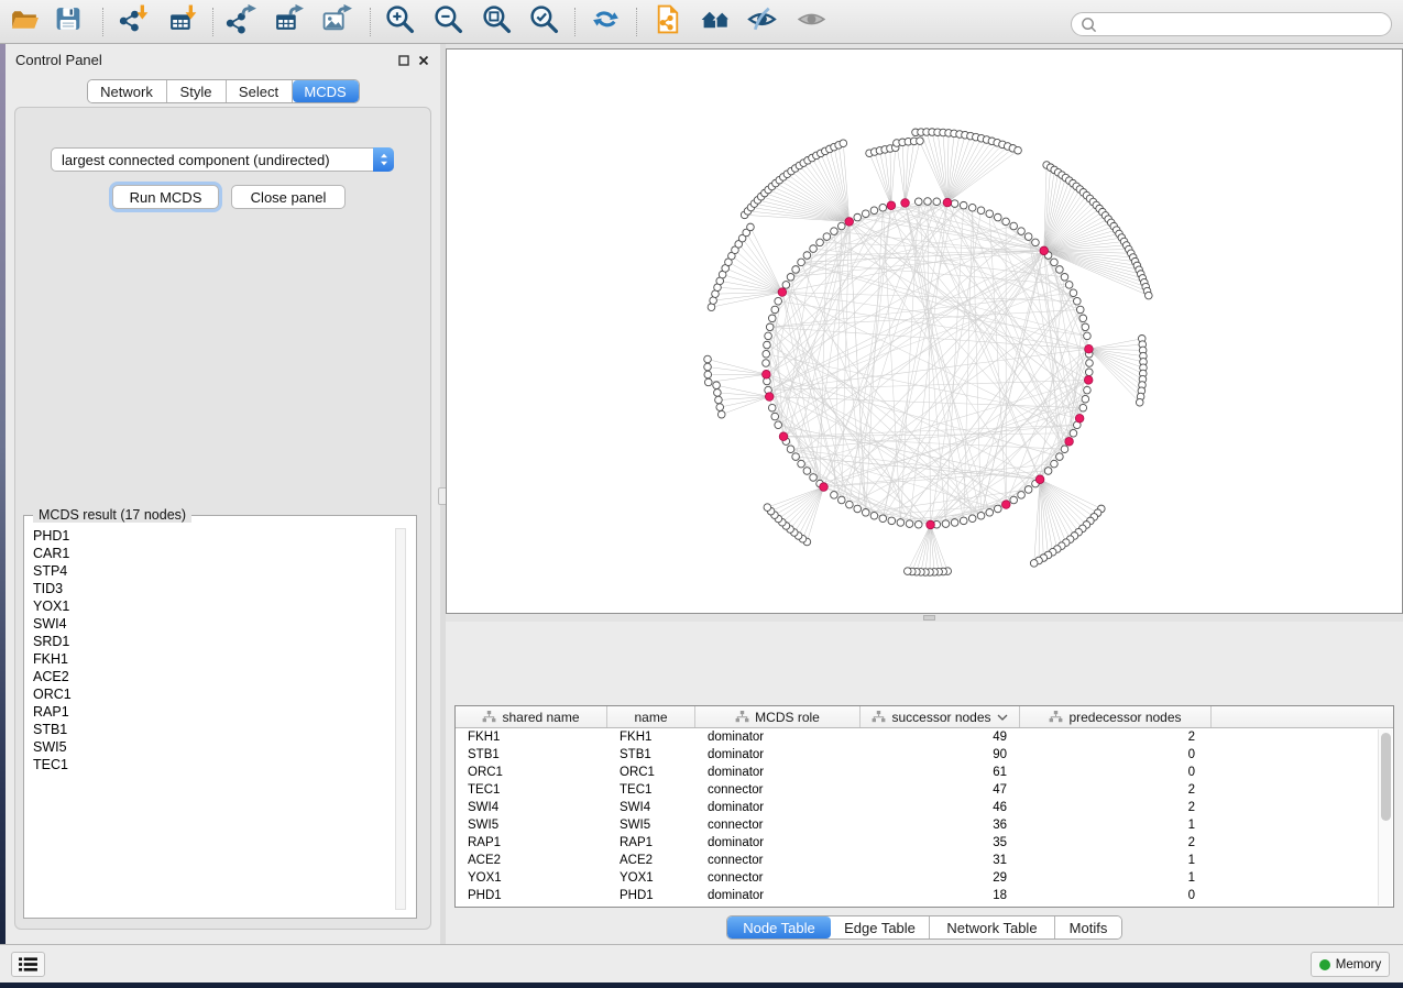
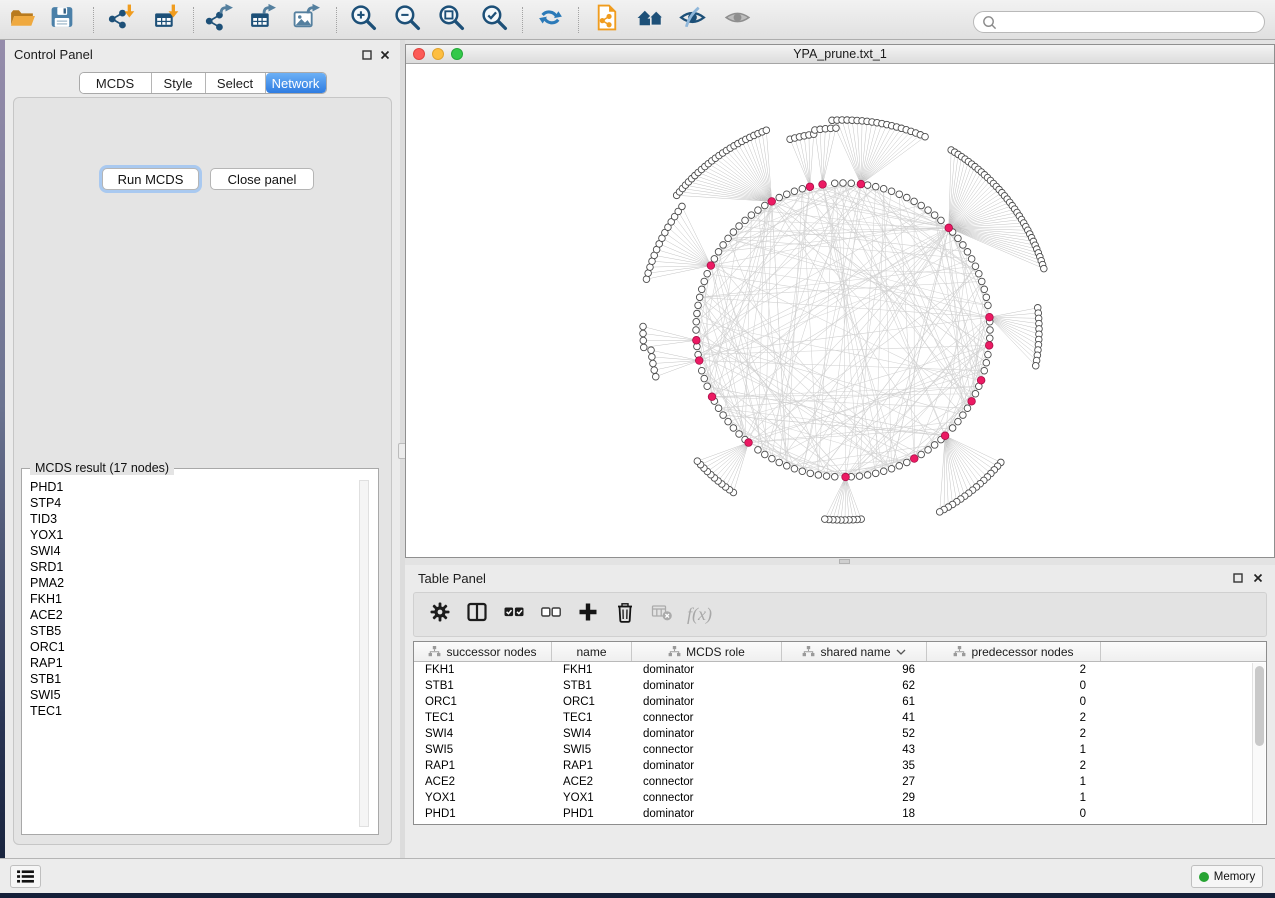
  Control Panel
- Network
+ MCDS
  Style
  Select
- MCDS
+ Network
- largest connected component (undirected)
  Run MCDS
  Close panel
  MCDS result (17 nodes)
  PHD1
- CAR1
  STP4
  TID3
  YOX1
  SWI4
  SRD1
+ PMA2
  FKH1
  ACE2
+ STB5
  ORC1
  RAP1
  STB1
  SWI5
  TEC1
+ YPA_prune.txt_1
+ Table Panel
+ f(x)
- shared name
+ successor nodes
  name
  MCDS role
- successor nodes
+ shared name
  predecessor nodes
  FKH1
  FKH1
  dominator
- 49
+ 96
  2
  STB1
  STB1
  dominator
- 90
+ 62
  0
  ORC1
  ORC1
  dominator
  61
  0
  TEC1
  TEC1
  connector
- 47
+ 41
  2
  SWI4
  SWI4
  dominator
- 46
+ 52
  2
  SWI5
  SWI5
  connector
- 36
+ 43
  1
  RAP1
  RAP1
  dominator
  35
  2
  ACE2
  ACE2
  connector
- 31
+ 27
  1
  YOX1
  YOX1
  connector
  29
  1
  PHD1
  PHD1
  dominator
  18
  0
- Node Table
- Edge Table
- Network Table
- Motifs
  Memory
